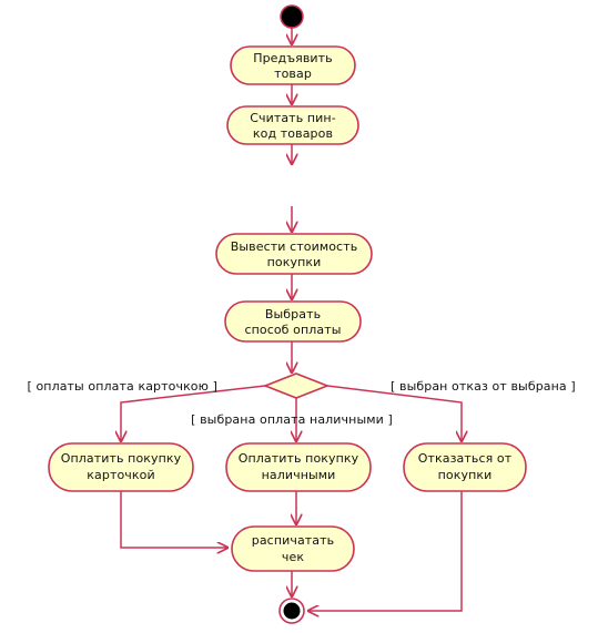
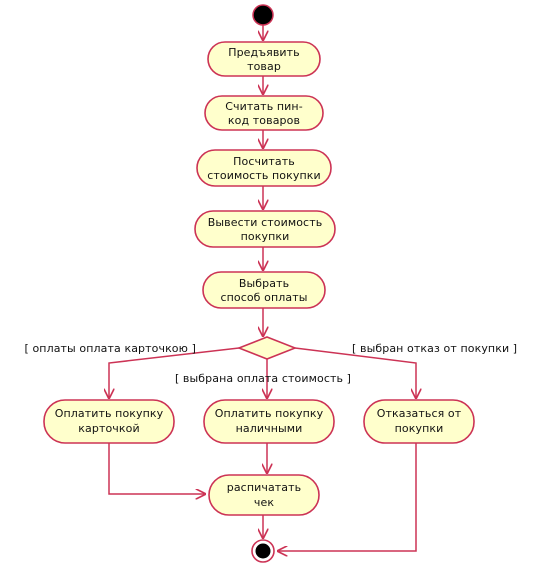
  Предъявить
  товар
  Считать пин-
  код товаров
+ Посчитать
+ стоимость покупки
  Вывести стоимость
  покупки
  Выбрать
  способ оплаты
  Оплатить покупку
  карточкой
  Оплатить покупку
  наличными
  Отказаться от
  покупки
  распичатать
  чек
  [ оплаты оплата карточкою ]
- [ выбрана оплата наличными ]
+ [ выбрана оплата стоимость ]
- [ выбран отказ от выбрана ]
+ [ выбран отказ от покупки ]
